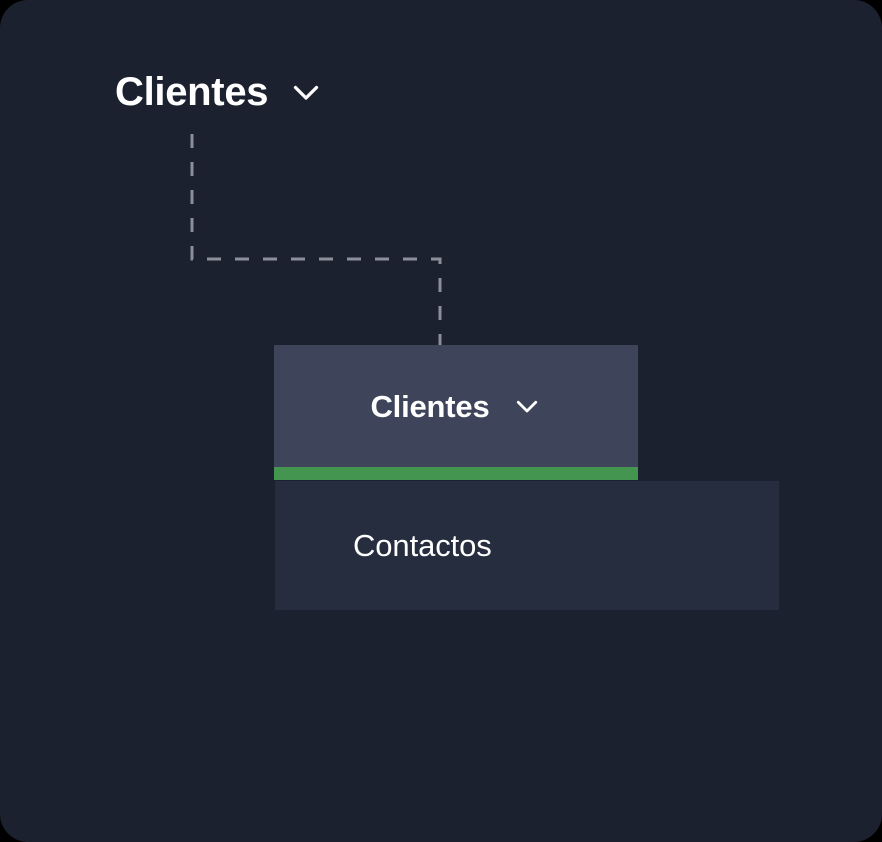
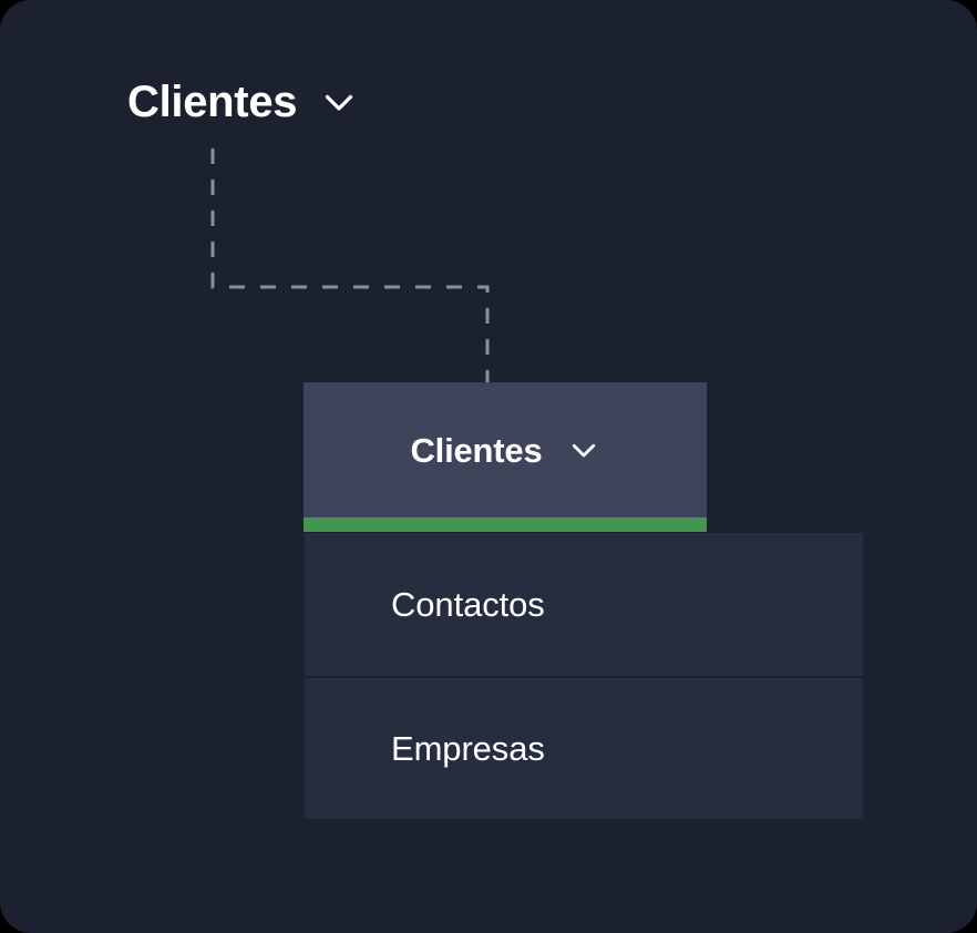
  Clientes
  Clientes
  Contactos
+ Empresas
